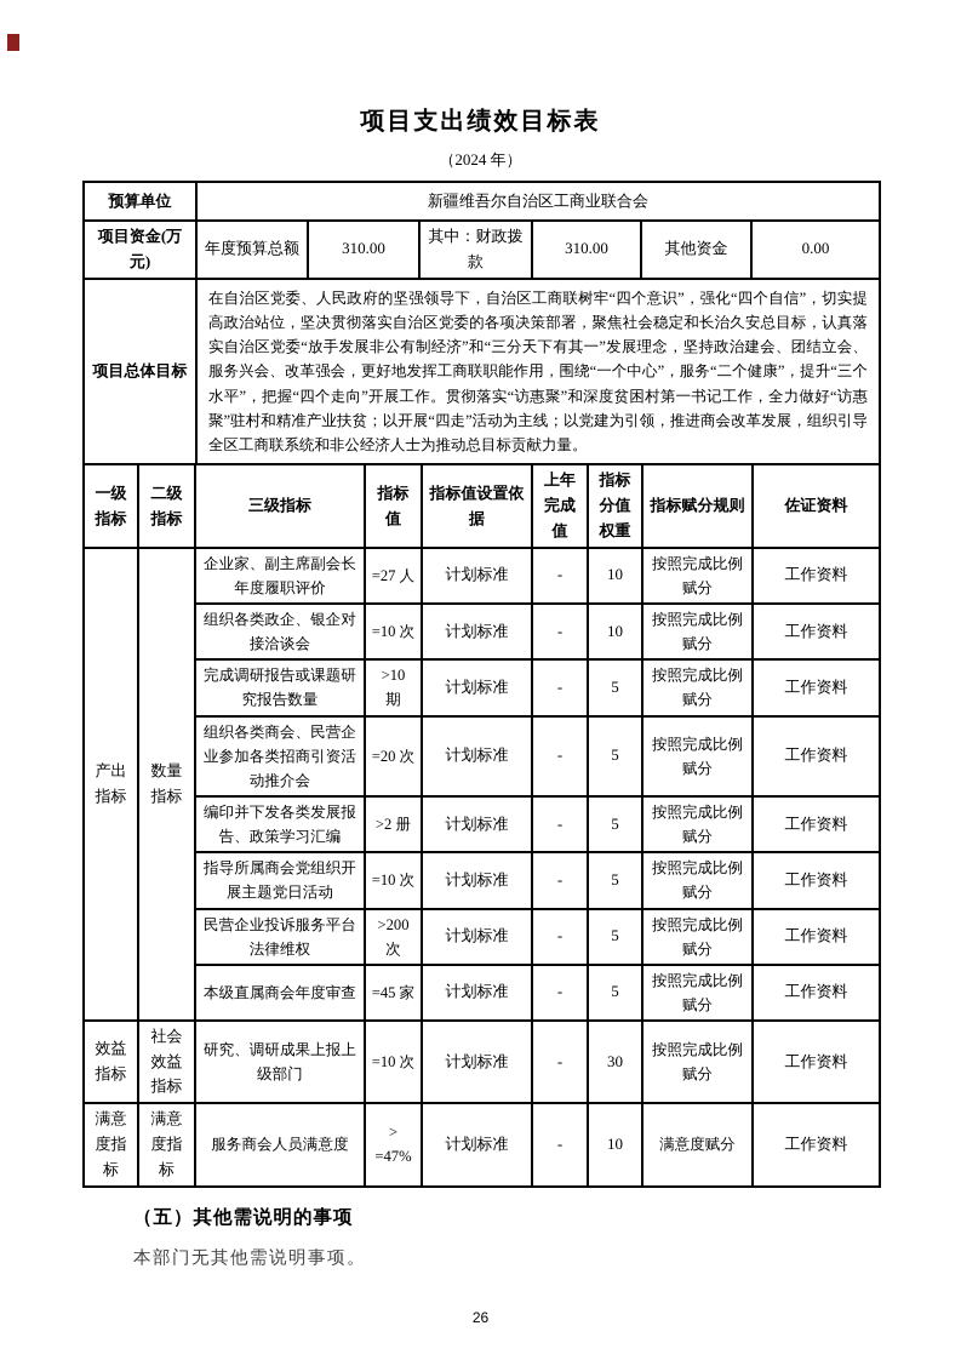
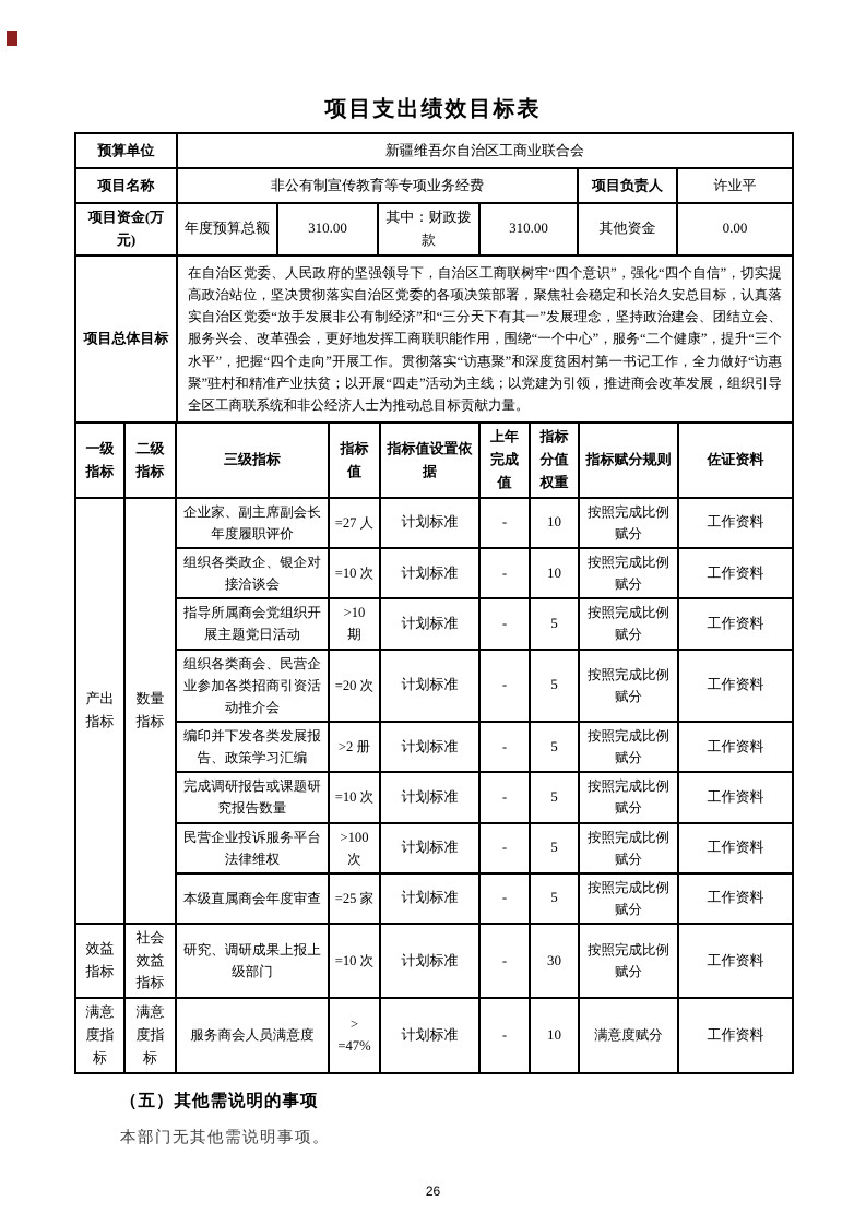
  项目支出绩效目标表
- （2024 年）
  预算单位	新疆维吾尔自治区工商业联合会
+ 项目名称	非公有制宣传教育等专项业务经费	项目负责人	许业平
  项目资金(万元)	年度预算总额	310.00	其中：财政拨款	310.00	其他资金	0.00
  项目总体目标	在自治区党委、人民政府的坚强领导下，自治区工商联树牢“四个意识”，强化“四个自信”，切实提高政治站位，坚决贯彻落实自治区党委的各项决策部署，聚焦社会稳定和长治久安总目标，认真落实自治区党委“放手发展非公有制经济”和“三分天下有其一”发展理念，坚持政治建会、团结立会、服务兴会、改革强会，更好地发挥工商联职能作用，围绕“一个中心”，服务“二个健康”，提升“三个水平”，把握“四个走向”开展工作。贯彻落实“访惠聚”和深度贫困村第一书记工作，全力做好“访惠聚”驻村和精准产业扶贫；以开展“四走”活动为主线；以党建为引领，推进商会改革发展，组织引导全区工商联系统和非公经济人士为推动总目标贡献力量。
  一级指标	二级指标	三级指标	指标值	指标值设置依据	上年完成值	指标分值权重	指标赋分规则	佐证资料
  产出指标	数量指标	企业家、副主席副会长年度履职评价	=27 人	计划标准	-	10	按照完成比例赋分	工作资料
  组织各类政企、银企对接洽谈会	=10 次	计划标准	-	10	按照完成比例赋分	工作资料
- 完成调研报告或课题研究报告数量	>10 期	计划标准	-	5	按照完成比例赋分	工作资料
+ 指导所属商会党组织开展主题党日活动	>10 期	计划标准	-	5	按照完成比例赋分	工作资料
  组织各类商会、民营企业参加各类招商引资活动推介会	=20 次	计划标准	-	5	按照完成比例赋分	工作资料
  编印并下发各类发展报告、政策学习汇编	>2 册	计划标准	-	5	按照完成比例赋分	工作资料
- 指导所属商会党组织开展主题党日活动	=10 次	计划标准	-	5	按照完成比例赋分	工作资料
+ 完成调研报告或课题研究报告数量	=10 次	计划标准	-	5	按照完成比例赋分	工作资料
- 民营企业投诉服务平台法律维权	>200 次	计划标准	-	5	按照完成比例赋分	工作资料
+ 民营企业投诉服务平台法律维权	>100 次	计划标准	-	5	按照完成比例赋分	工作资料
- 本级直属商会年度审查	=45 家	计划标准	-	5	按照完成比例赋分	工作资料
+ 本级直属商会年度审查	=25 家	计划标准	-	5	按照完成比例赋分	工作资料
  效益指标	社会效益指标	研究、调研成果上报上级部门	=10 次	计划标准	-	30	按照完成比例赋分	工作资料
  满意度指标	满意度指标	服务商会人员满意度	> =47%	计划标准	-	10	满意度赋分	工作资料
  （五）其他需说明的事项
  本部门无其他需说明事项。
  26
